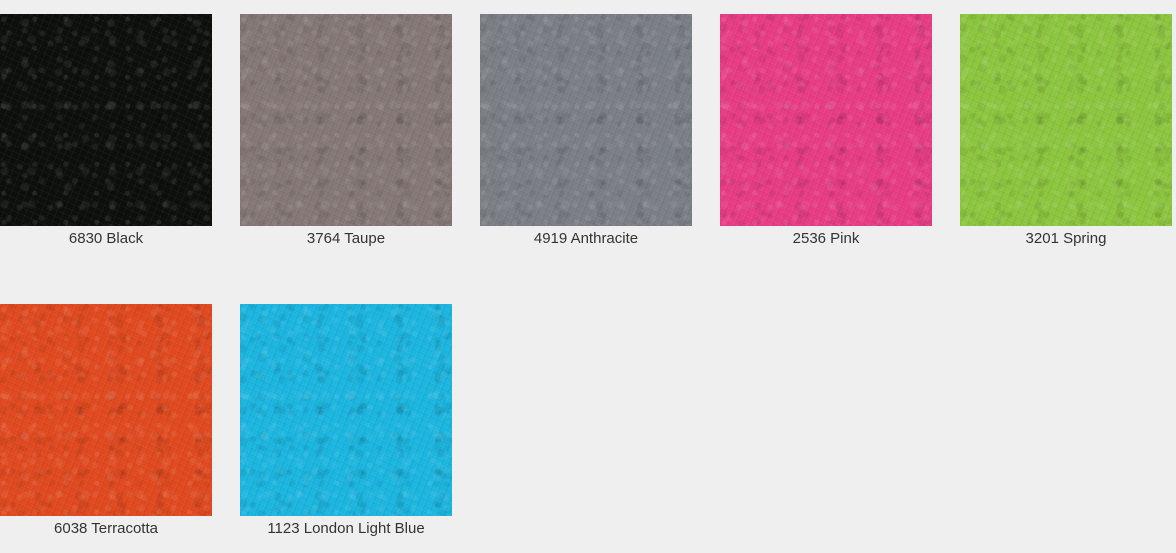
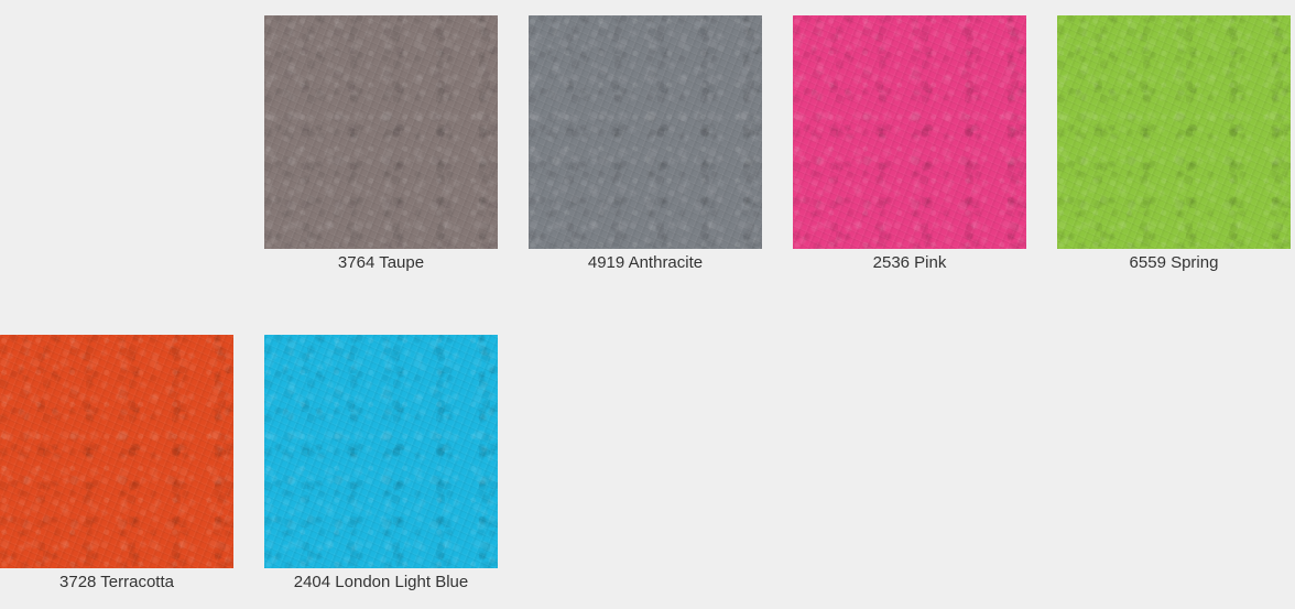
- 6830 Black
  3764 Taupe
  4919 Anthracite
  2536 Pink
- 3201 Spring
+ 6559 Spring
- 6038 Terracotta
+ 3728 Terracotta
- 1123 London Light Blue
+ 2404 London Light Blue
